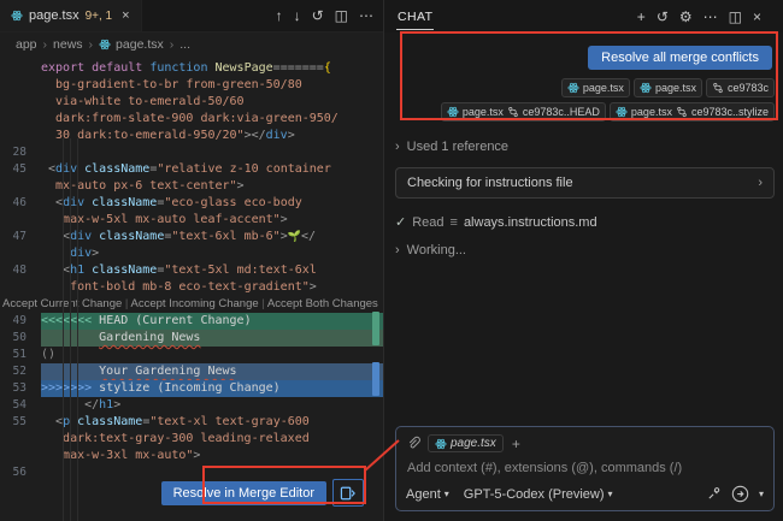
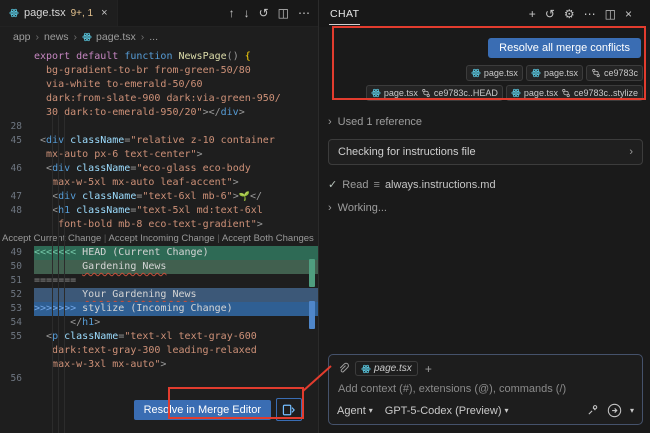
  page.tsx
  9+, 1
  ×
  ↑
  ↓
  ↺
  ◫
  ⋯
  app
  ›
  news
  ›
  page.tsx
  ›
  ...
- export default function NewsPage======={
+ export default function NewsPage() {
  bg-gradient-to-br from-green-50/80
  via-white to-emerald-50/60
  dark:from-slate-900 dark:via-green-950/
  30 dark:to-emerald-950/20"></div>
  28
  45
  <div className="relative z-10 container
  mx-auto px-6 text-center">
  46
  <div className="eco-glass eco-body
  max-w-5xl mx-auto leaf-accent">
  47
  <div className="text-6xl mb-6">🌱</
- div>
  48
  <h1 className="text-5xl md:text-6xl
  font-bold mb-8 eco-text-gradient">
  Accept Curren Change | Accept Incoming Change | Accept Both Changes
  49
  <<<<<<< HEAD (Current Change)
  50
  Gardening News
  51
- ()
+ =======
  52
  Your Gardening News
  53
  >>>>>>> stylize (Incoming Change)
  54
  </h1>
  55
  <p className="text-xl text-gray-600
  dark:text-gray-300 leading-relaxed
  max-w-3xl mx-auto">
  56
  Resolve in Merge Editor
  CHAT
  +
  ↺
  ⚙
  ⋯
  ◫
  ×
  Resolve all merge conflicts
  page.tsx
  page.tsx
  ce9783c
  page.tsx
  ce9783c..HEAD
  page.tsx
  ce9783c..stylize
  ›
  Used 1 reference
  Checking for instructions file
  ›
  ✓
  Read
  ≡
  always.instructions.md
  ›
  Working...
  page.tsx
  +
  Add context (#), extensions (@), commands (/)
  Agent
  ▾
  GPT-5-Codex (Preview)
  ▾
  ▾
